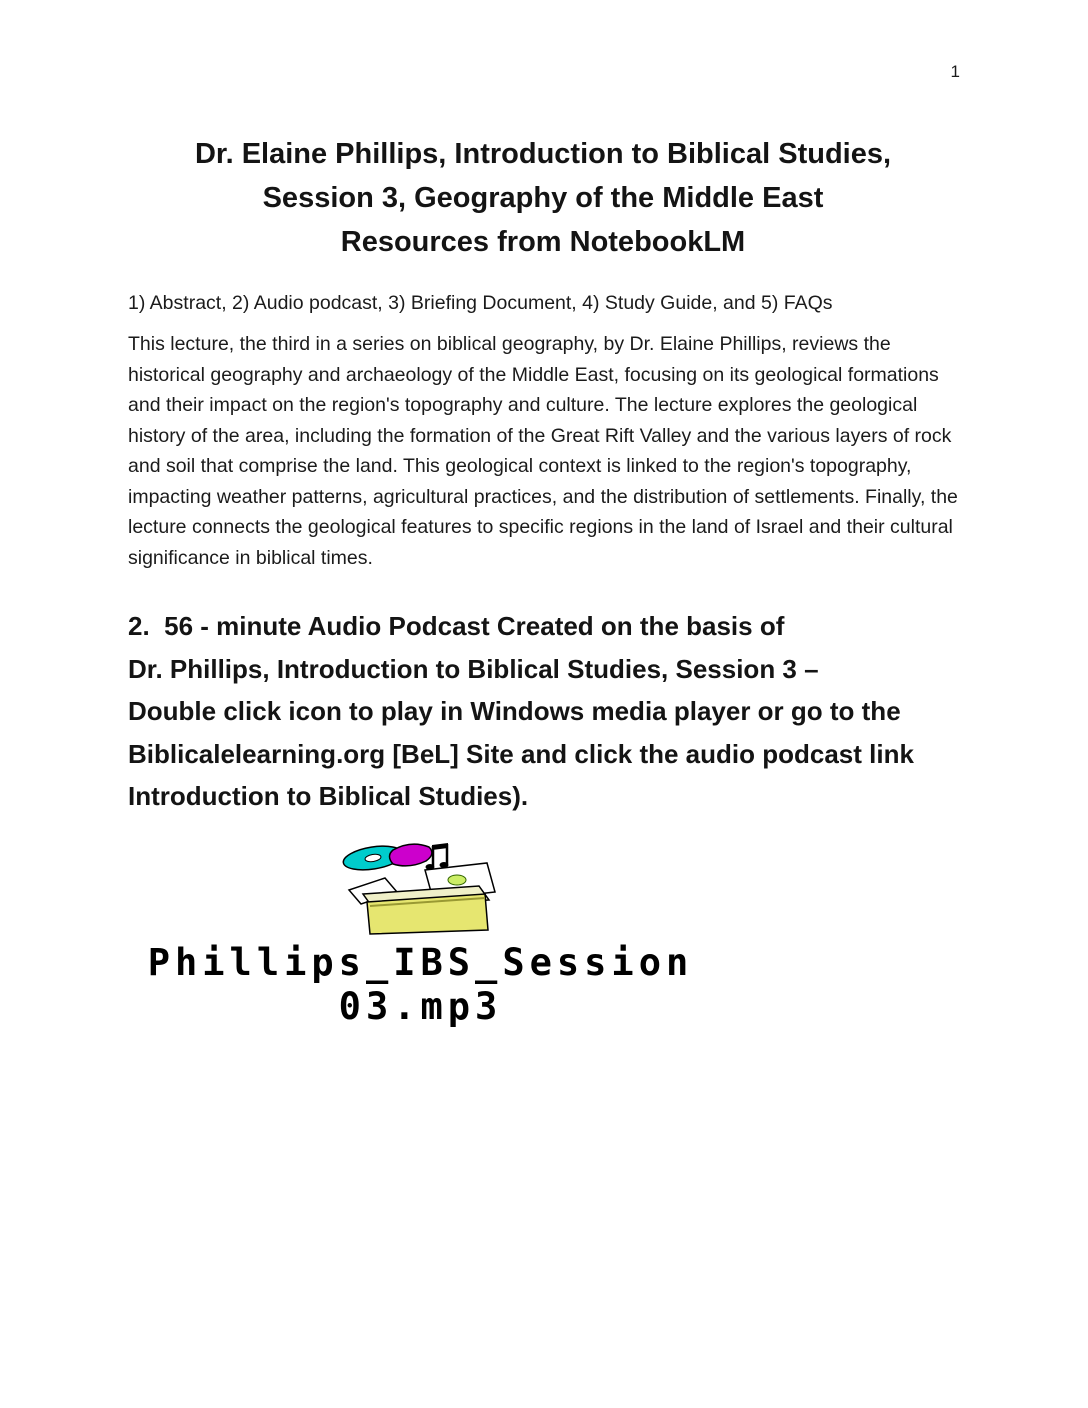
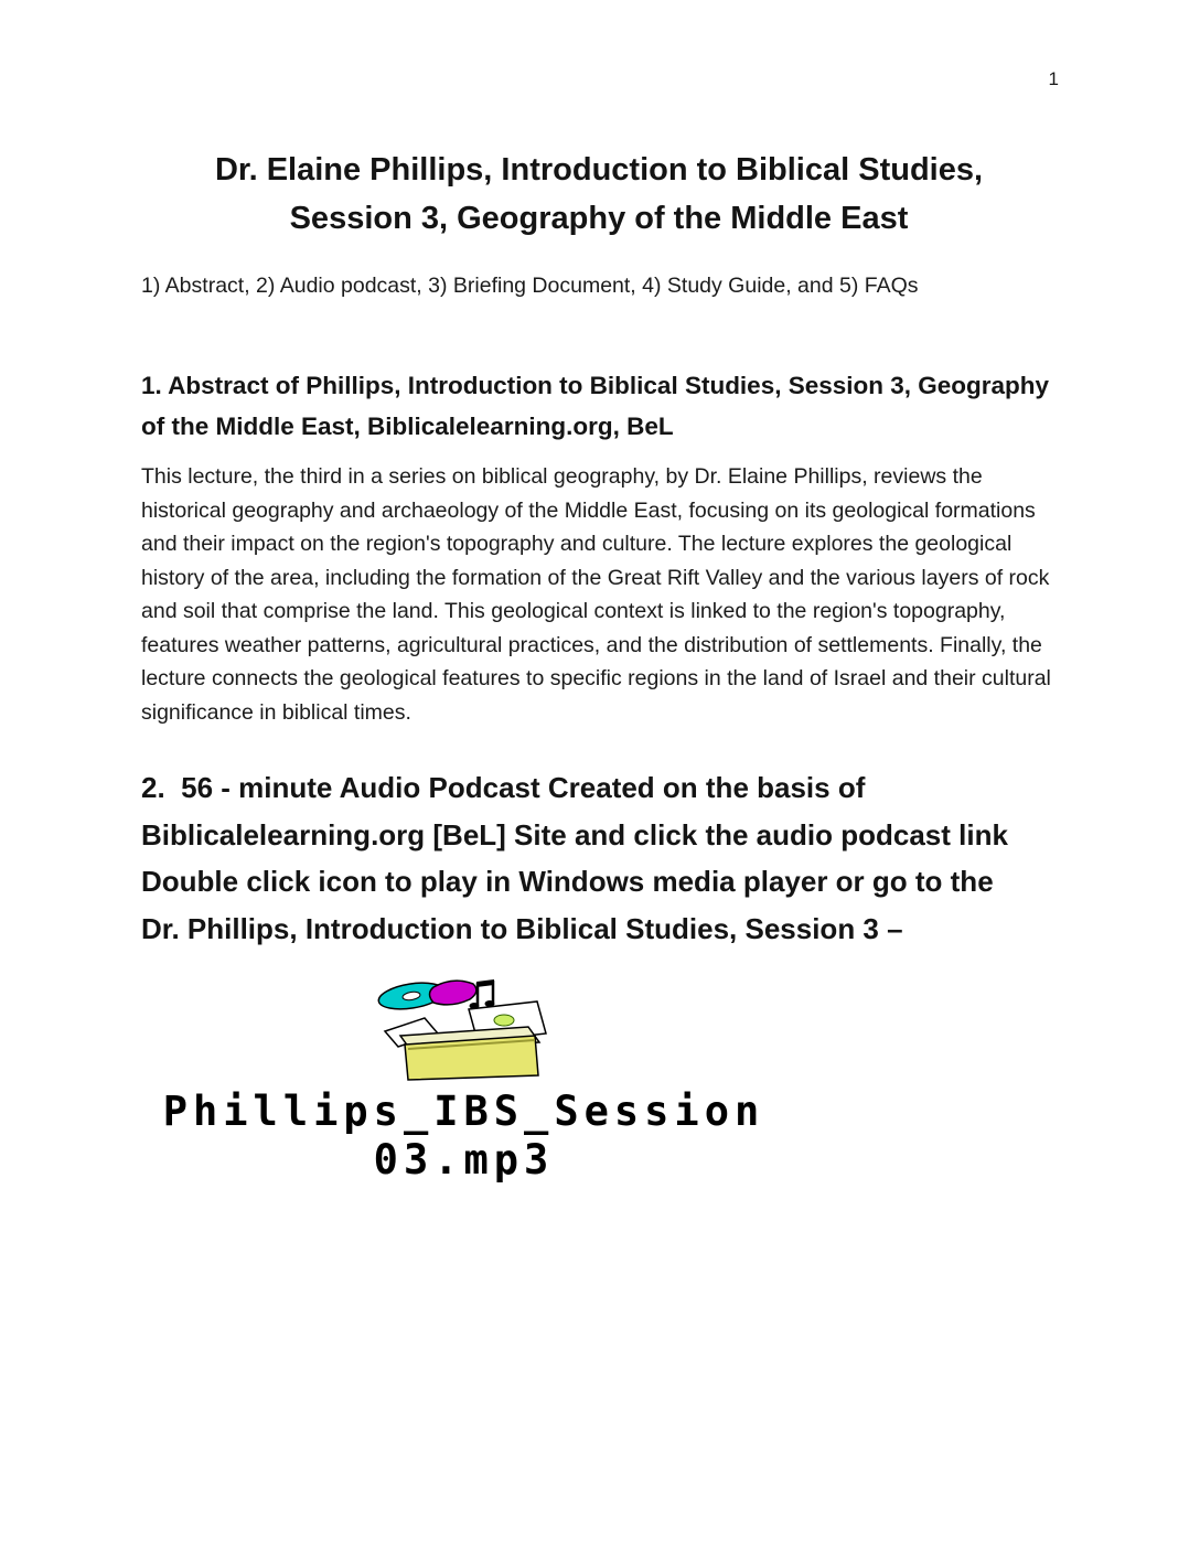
  1
  Dr. Elaine Phillips, Introduction to Biblical Studies,
  Session 3, Geography of the Middle East
- Resources from NotebookLM
  1) Abstract, 2) Audio podcast, 3) Briefing Document, 4) Study Guide, and 5) FAQs
+ 1. Abstract of Phillips, Introduction to Biblical Studies, Session 3, Geography of the Middle East, Biblicalelearning.org, BeL
- This lecture, the third in a series on biblical geography, by Dr. Elaine Phillips, reviews the historical geography and archaeology of the Middle East, focusing on its geological formations and their impact on the region's topography and culture. The lecture explores the geological history of the area, including the formation of the Great Rift Valley and the various layers of rock and soil that comprise the land. This geological context is linked to the region's topography, impacting weather patterns, agricultural practices, and the distribution of settlements. Finally, the lecture connects the geological features to specific regions in the land of Israel and their cultural significance in biblical times.
+ This lecture, the third in a series on biblical geography, by Dr. Elaine Phillips, reviews the historical geography and archaeology of the Middle East, focusing on its geological formations and their impact on the region's topography and culture. The lecture explores the geological history of the area, including the formation of the Great Rift Valley and the various layers of rock and soil that comprise the land. This geological context is linked to the region's topography, features weather patterns, agricultural practices, and the distribution of settlements. Finally, the lecture connects the geological features to specific regions in the land of Israel and their cultural significance in biblical times.
  2. 56 - minute Audio Podcast Created on the basis of
- Dr. Phillips, Introduction to Biblical Studies, Session 3 –
+ Biblicalelearning.org [BeL] Site and click the audio podcast link
  Double click icon to play in Windows media player or go to the
- Biblicalelearning.org [BeL] Site and click the audio podcast link
+ Dr. Phillips, Introduction to Biblical Studies, Session 3 –
- Introduction to Biblical Studies).
  Phillips_IBS_Session
  03.mp3
